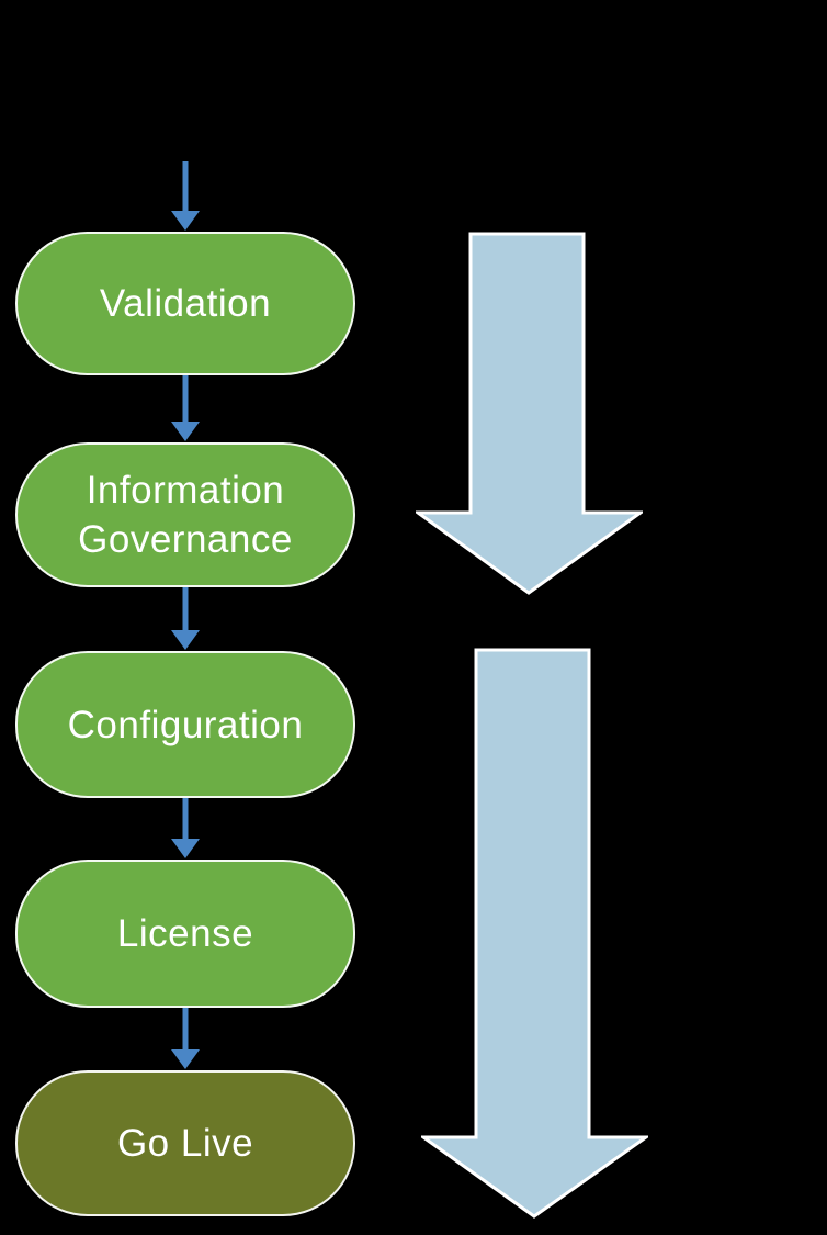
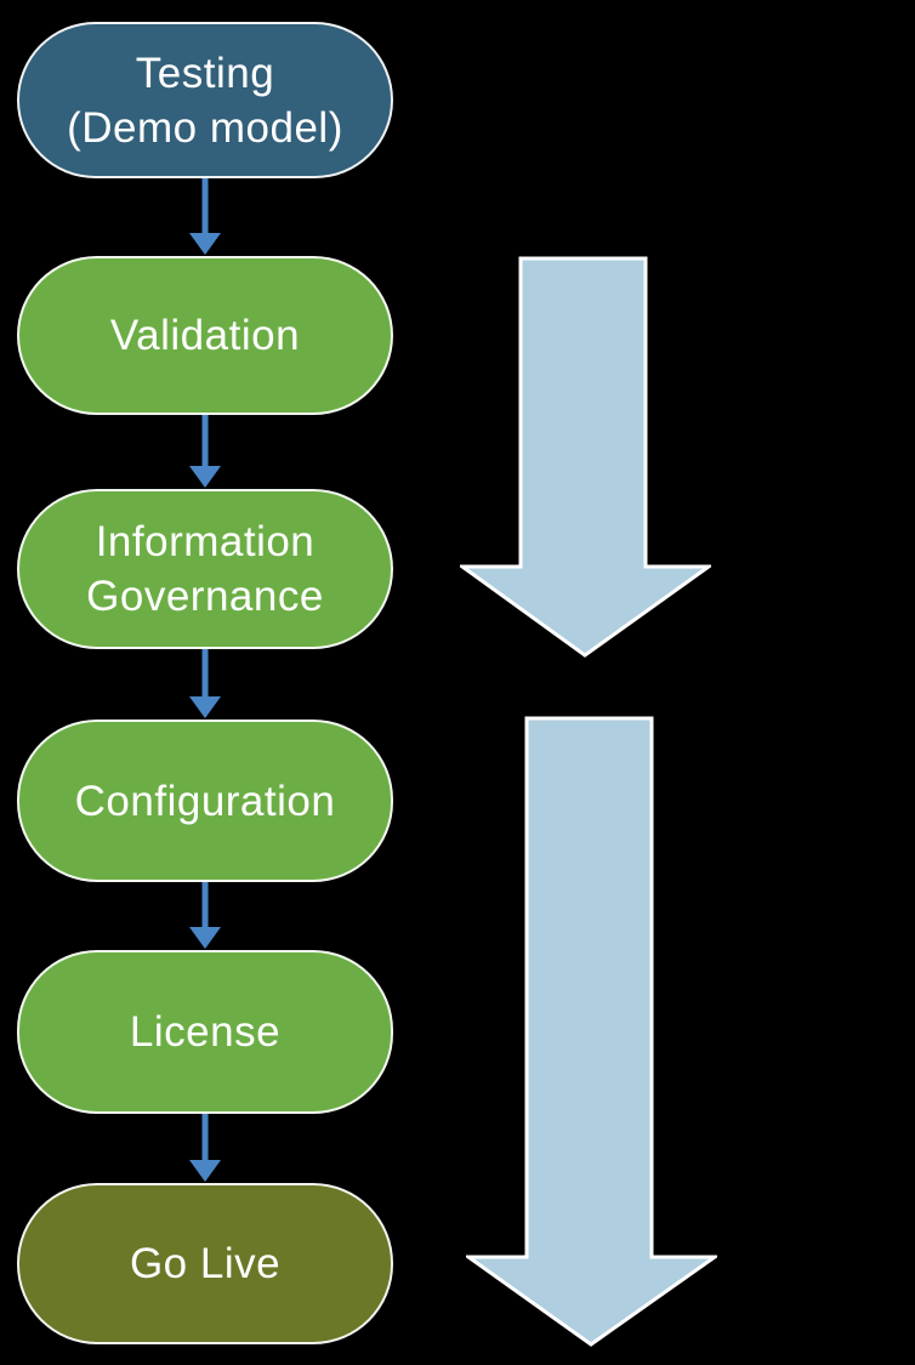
+ Testing
+ (Demo model)
  Validation
  Information
  Governance
  Configuration
  License
  Go Live
